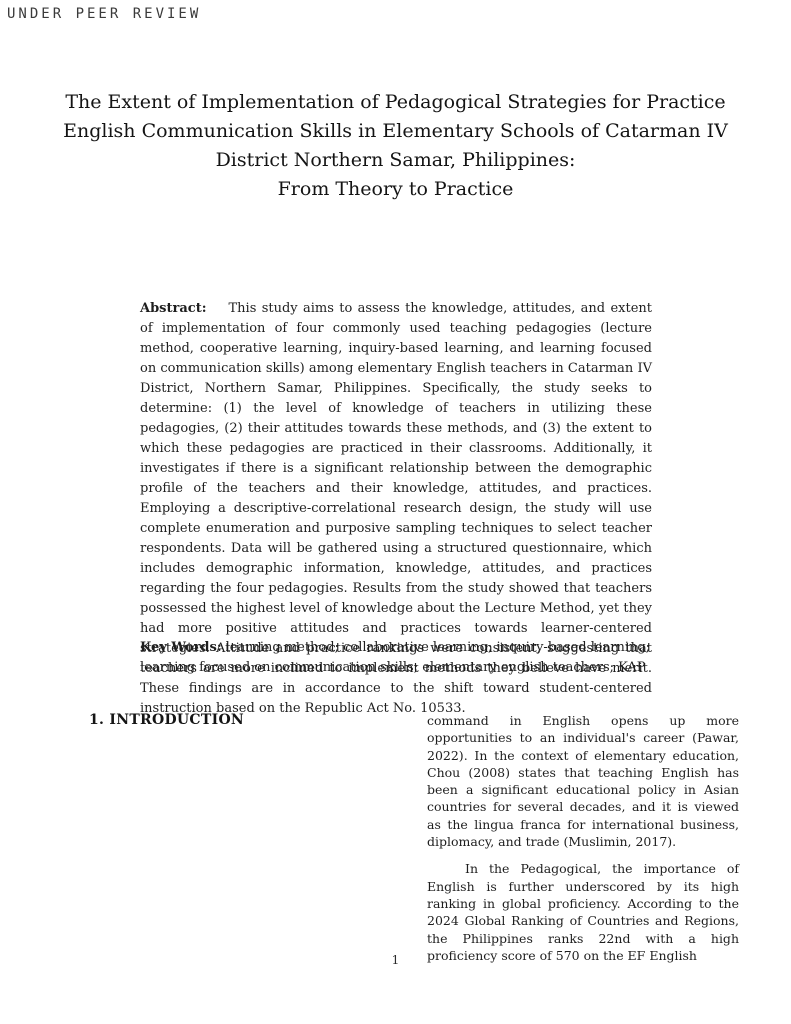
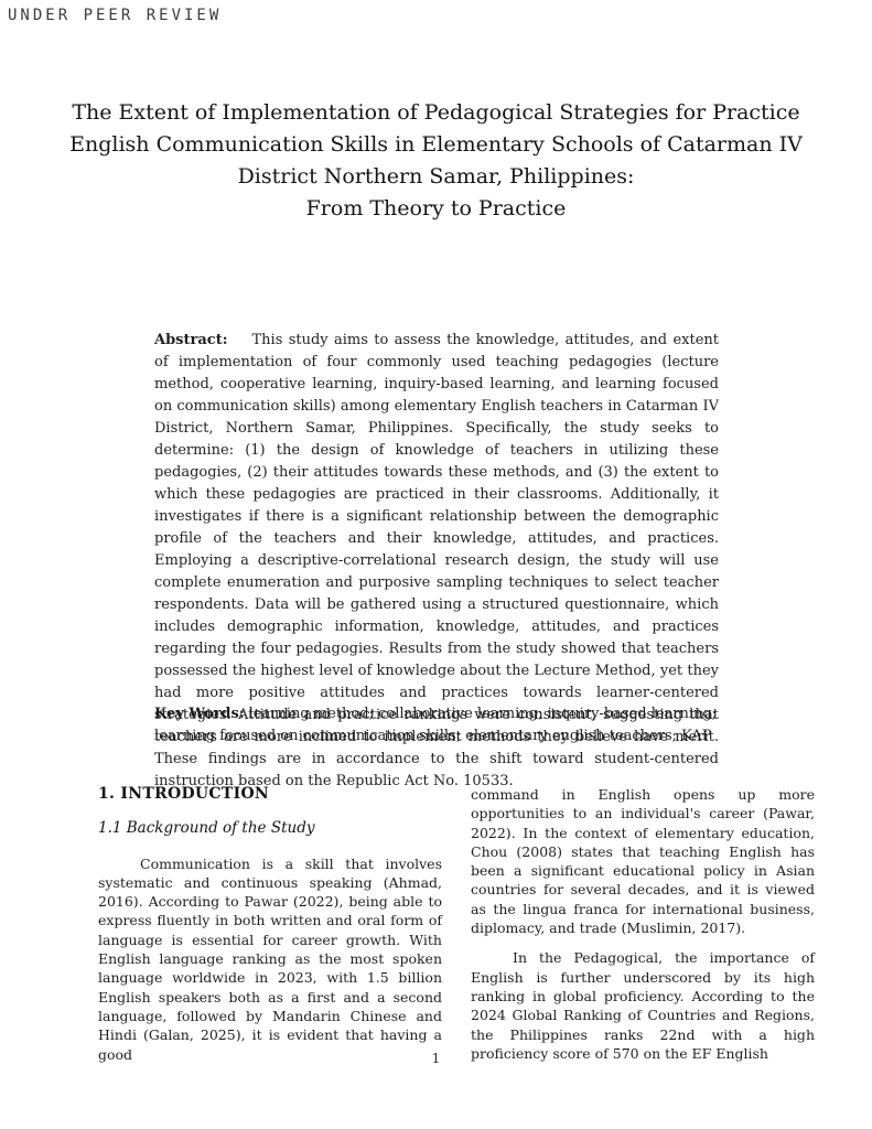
  UNDER PEER REVIEW
  The Extent of Implementation of Pedagogical Strategies for Practice
  English Communication Skills in Elementary Schools of Catarman IV
  District Northern Samar, Philippines:
  From Theory to Practice
- Abstract: This study aims to assess the knowledge, attitudes, and extent of implementation of four commonly used teaching pedagogies (lecture method, cooperative learning, inquiry-based learning, and learning focused on communication skills) among elementary English teachers in Catarman IV District, Northern Samar, Philippines. Specifically, the study seeks to determine: (1) the level of knowledge of teachers in utilizing these pedagogies, (2) their attitudes towards these methods, and (3) the extent to which these pedagogies are practiced in their classrooms. Additionally, it investigates if there is a significant relationship between the demographic profile of the teachers and their knowledge, attitudes, and practices. Employing a descriptive-correlational research design, the study will use complete enumeration and purposive sampling techniques to select teacher respondents. Data will be gathered using a structured questionnaire, which includes demographic information, knowledge, attitudes, and practices regarding the four pedagogies. Results from the study showed that teachers possessed the highest level of knowledge about the Lecture Method, yet they had more positive attitudes and practices towards learner-centered strategies. Attitude and practice rankings were consistent, suggesting that teachers are more inclined to implement methods they believe have merit. These findings are in accordance to the shift toward student-centered instruction based on the Republic Act No. 10533.
+ Abstract: This study aims to assess the knowledge, attitudes, and extent of implementation of four commonly used teaching pedagogies (lecture method, cooperative learning, inquiry-based learning, and learning focused on communication skills) among elementary English teachers in Catarman IV District, Northern Samar, Philippines. Specifically, the study seeks to determine: (1) the design of knowledge of teachers in utilizing these pedagogies, (2) their attitudes towards these methods, and (3) the extent to which these pedagogies are practiced in their classrooms. Additionally, it investigates if there is a significant relationship between the demographic profile of the teachers and their knowledge, attitudes, and practices. Employing a descriptive-correlational research design, the study will use complete enumeration and purposive sampling techniques to select teacher respondents. Data will be gathered using a structured questionnaire, which includes demographic information, knowledge, attitudes, and practices regarding the four pedagogies. Results from the study showed that teachers possessed the highest level of knowledge about the Lecture Method, yet they had more positive attitudes and practices towards learner-centered strategies. Attitude and practice rankings were consistent, suggesting that teachers are more inclined to implement methods they believe have merit. These findings are in accordance to the shift toward student-centered instruction based on the Republic Act No. 10533.
  Key Words: learning method; collaborative learning; inquiry-based learning; learning focused on communication skills; elementary english teachers; KAP
  1. INTRODUCTION
+ 1.1 Background of the Study
+ Communication is a skill that involves systematic and continuous speaking (Ahmad, 2016). According to Pawar (2022), being able to express fluently in both written and oral form of language is essential for career growth. With English language ranking as the most spoken language worldwide in 2023, with 1.5 billion English speakers both as a first and a second language, followed by Mandarin Chinese and Hindi (Galan, 2025), it is evident that having a good
  command in English opens up more opportunities to an individual's career (Pawar, 2022). In the context of elementary education, Chou (2008) states that teaching English has been a significant educational policy in Asian countries for several decades, and it is viewed as the lingua franca for international business, diplomacy, and trade (Muslimin, 2017).
  In the Pedagogical, the importance of English is further underscored by its high ranking in global proficiency. According to the 2024 Global Ranking of Countries and Regions, the Philippines ranks 22nd with a high proficiency score of 570 on the EF English
  1
